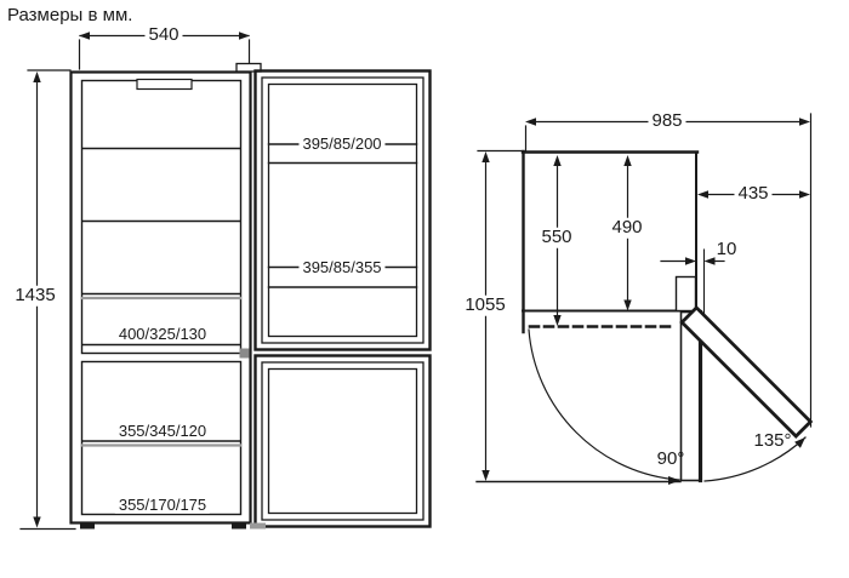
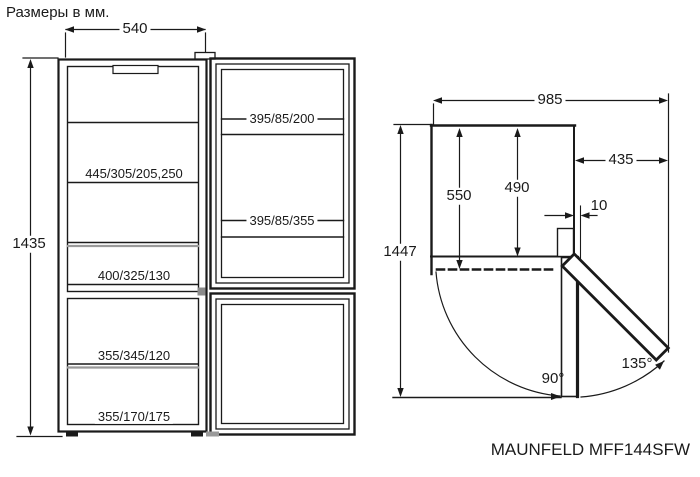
  Размеры в мм.
  540
  1435
+ 445/305/205,250
  400/325/130
  355/345/120
  355/170/175
  395/85/200
  395/85/355
  985
  435
  550
  490
- 1055
+ 1447
  10
  90°
  135°
+ MAUNFELD MFF144SFW
